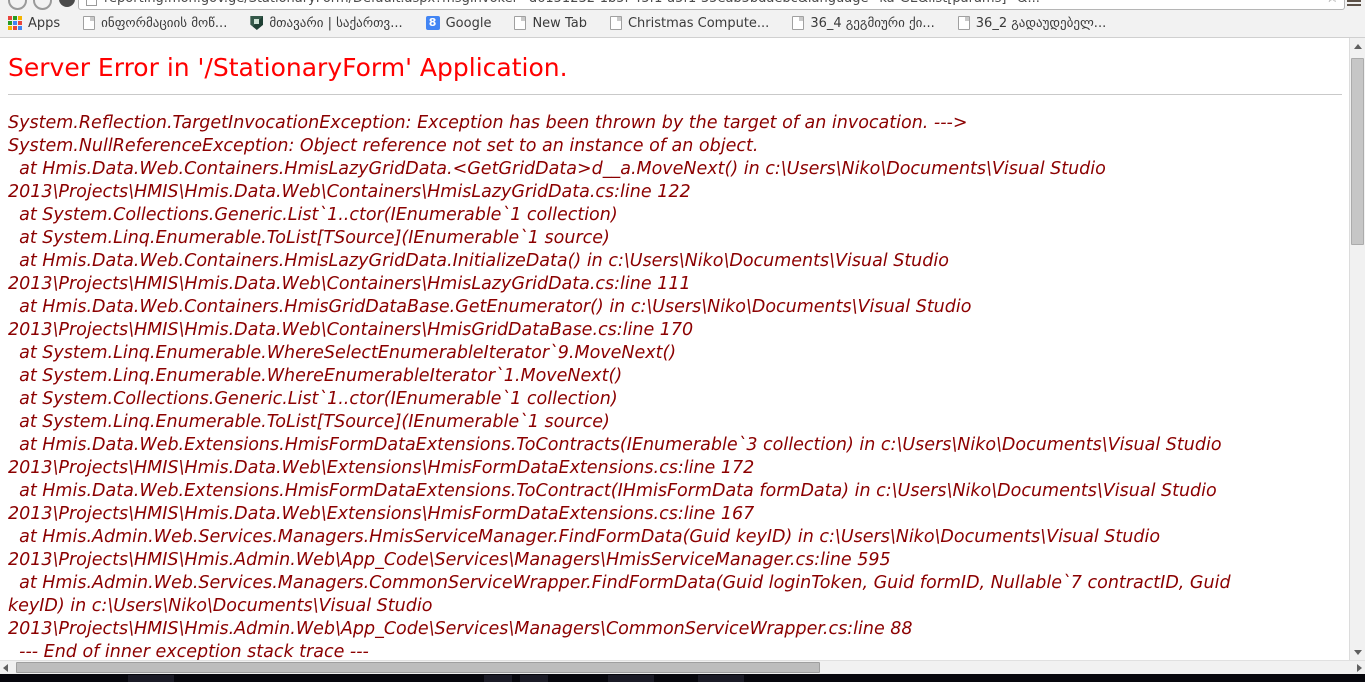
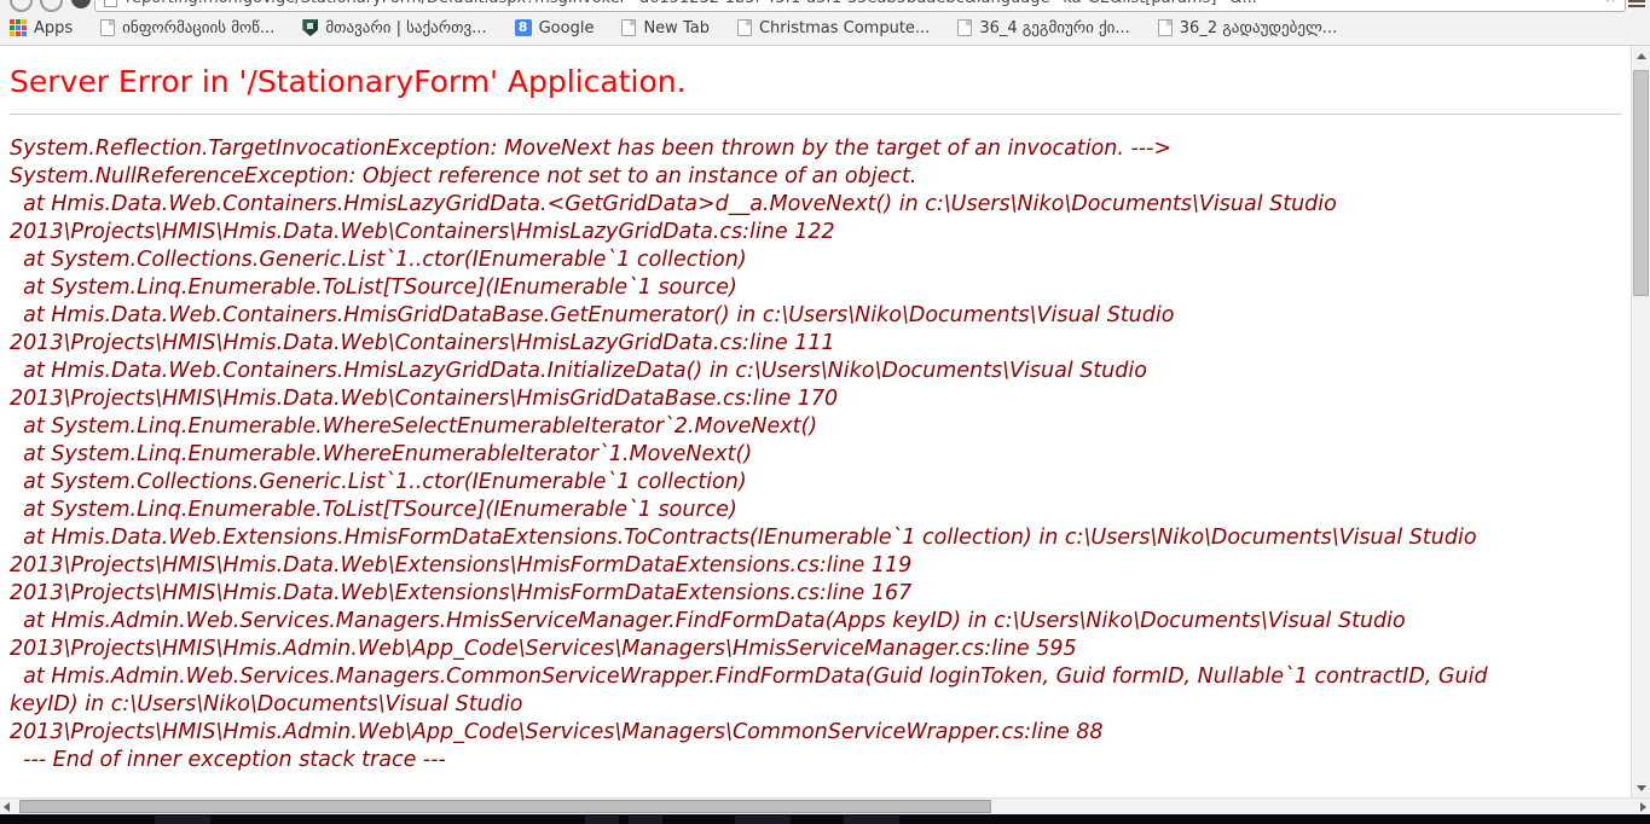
  Apps
  ინფორმაციის მოწ...
  მთავარი | საქართვ...
  Google
  New Tab
  Christmas Compute...
  36_4 გეგმიური ქი...
  36_2 გადაუდებელ...
  Server Error in '/StationaryForm' Application.
- System.Reflection.TargetInvocationException: Exception has been thrown by the target of an invocation. --->
+ System.Reflection.TargetInvocationException: MoveNext has been thrown by the target of an invocation. --->
  System.NullReferenceException: Object reference not set to an instance of an object.
  at Hmis.Data.Web.Containers.HmisLazyGridData.<GetGridData>d__a.MoveNext() in c:\Users\Niko\Documents\Visual Studio
  2013\Projects\HMIS\Hmis.Data.Web\Containers\HmisLazyGridData.cs:line 122
  at System.Collections.Generic.List`1..ctor(IEnumerable`1 collection)
  at System.Linq.Enumerable.ToList[TSource](IEnumerable`1 source)
- at Hmis.Data.Web.Containers.HmisLazyGridData.InitializeData() in c:\Users\Niko\Documents\Visual Studio
+ at Hmis.Data.Web.Containers.HmisGridDataBase.GetEnumerator() in c:\Users\Niko\Documents\Visual Studio
  2013\Projects\HMIS\Hmis.Data.Web\Containers\HmisLazyGridData.cs:line 111
- at Hmis.Data.Web.Containers.HmisGridDataBase.GetEnumerator() in c:\Users\Niko\Documents\Visual Studio
+ at Hmis.Data.Web.Containers.HmisLazyGridData.InitializeData() in c:\Users\Niko\Documents\Visual Studio
  2013\Projects\HMIS\Hmis.Data.Web\Containers\HmisGridDataBase.cs:line 170
- at System.Linq.Enumerable.WhereSelectEnumerableIterator`9.MoveNext()
+ at System.Linq.Enumerable.WhereSelectEnumerableIterator`2.MoveNext()
  at System.Linq.Enumerable.WhereEnumerableIterator`1.MoveNext()
  at System.Collections.Generic.List`1..ctor(IEnumerable`1 collection)
  at System.Linq.Enumerable.ToList[TSource](IEnumerable`1 source)
- at Hmis.Data.Web.Extensions.HmisFormDataExtensions.ToContracts(IEnumerable`3 collection) in c:\Users\Niko\Documents\Visual Studio
+ at Hmis.Data.Web.Extensions.HmisFormDataExtensions.ToContracts(IEnumerable`1 collection) in c:\Users\Niko\Documents\Visual Studio
- 2013\Projects\HMIS\Hmis.Data.Web\Extensions\HmisFormDataExtensions.cs:line 172
+ 2013\Projects\HMIS\Hmis.Data.Web\Extensions\HmisFormDataExtensions.cs:line 119
- at Hmis.Data.Web.Extensions.HmisFormDataExtensions.ToContract(IHmisFormData formData) in c:\Users\Niko\Documents\Visual Studio
  2013\Projects\HMIS\Hmis.Data.Web\Extensions\HmisFormDataExtensions.cs:line 167
- at Hmis.Admin.Web.Services.Managers.HmisServiceManager.FindFormData(Guid keyID) in c:\Users\Niko\Documents\Visual Studio
+ at Hmis.Admin.Web.Services.Managers.HmisServiceManager.FindFormData(Apps keyID) in c:\Users\Niko\Documents\Visual Studio
  2013\Projects\HMIS\Hmis.Admin.Web\App_Code\Services\Managers\HmisServiceManager.cs:line 595
- at Hmis.Admin.Web.Services.Managers.CommonServiceWrapper.FindFormData(Guid loginToken, Guid formID, Nullable`7 contractID, Guid
+ at Hmis.Admin.Web.Services.Managers.CommonServiceWrapper.FindFormData(Guid loginToken, Guid formID, Nullable`1 contractID, Guid
  keyID) in c:\Users\Niko\Documents\Visual Studio
  2013\Projects\HMIS\Hmis.Admin.Web\App_Code\Services\Managers\CommonServiceWrapper.cs:line 88
  --- End of inner exception stack trace ---
